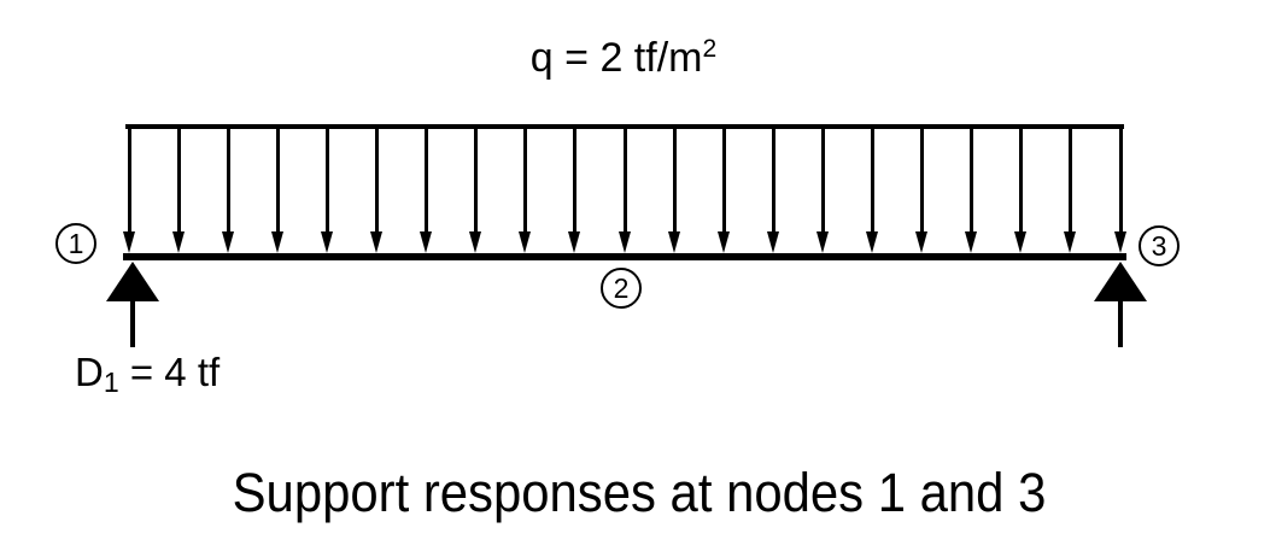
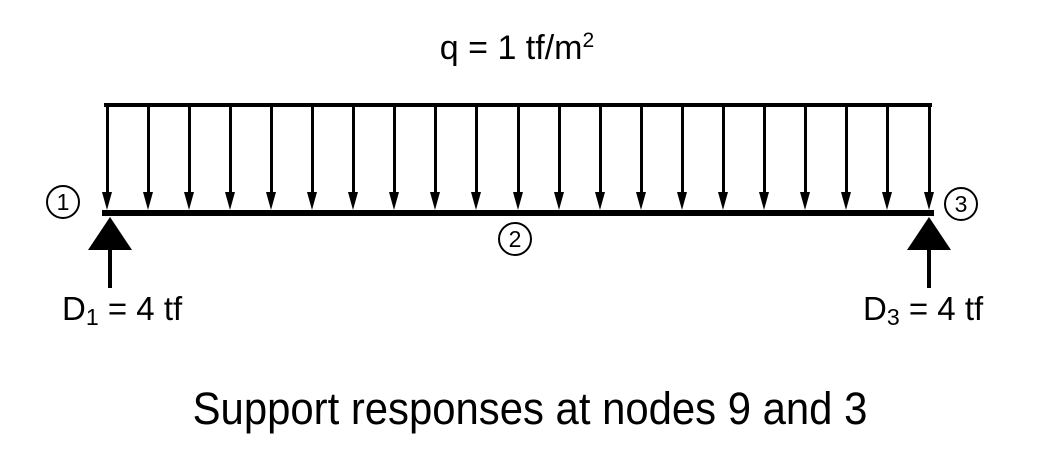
- q = 2 tf/m2
+ q = 1 tf/m2
  1
  2
  3
  D1 = 4 tf
+ D3 = 4 tf
- Support responses at nodes 1 and 3
+ Support responses at nodes 9 and 3
